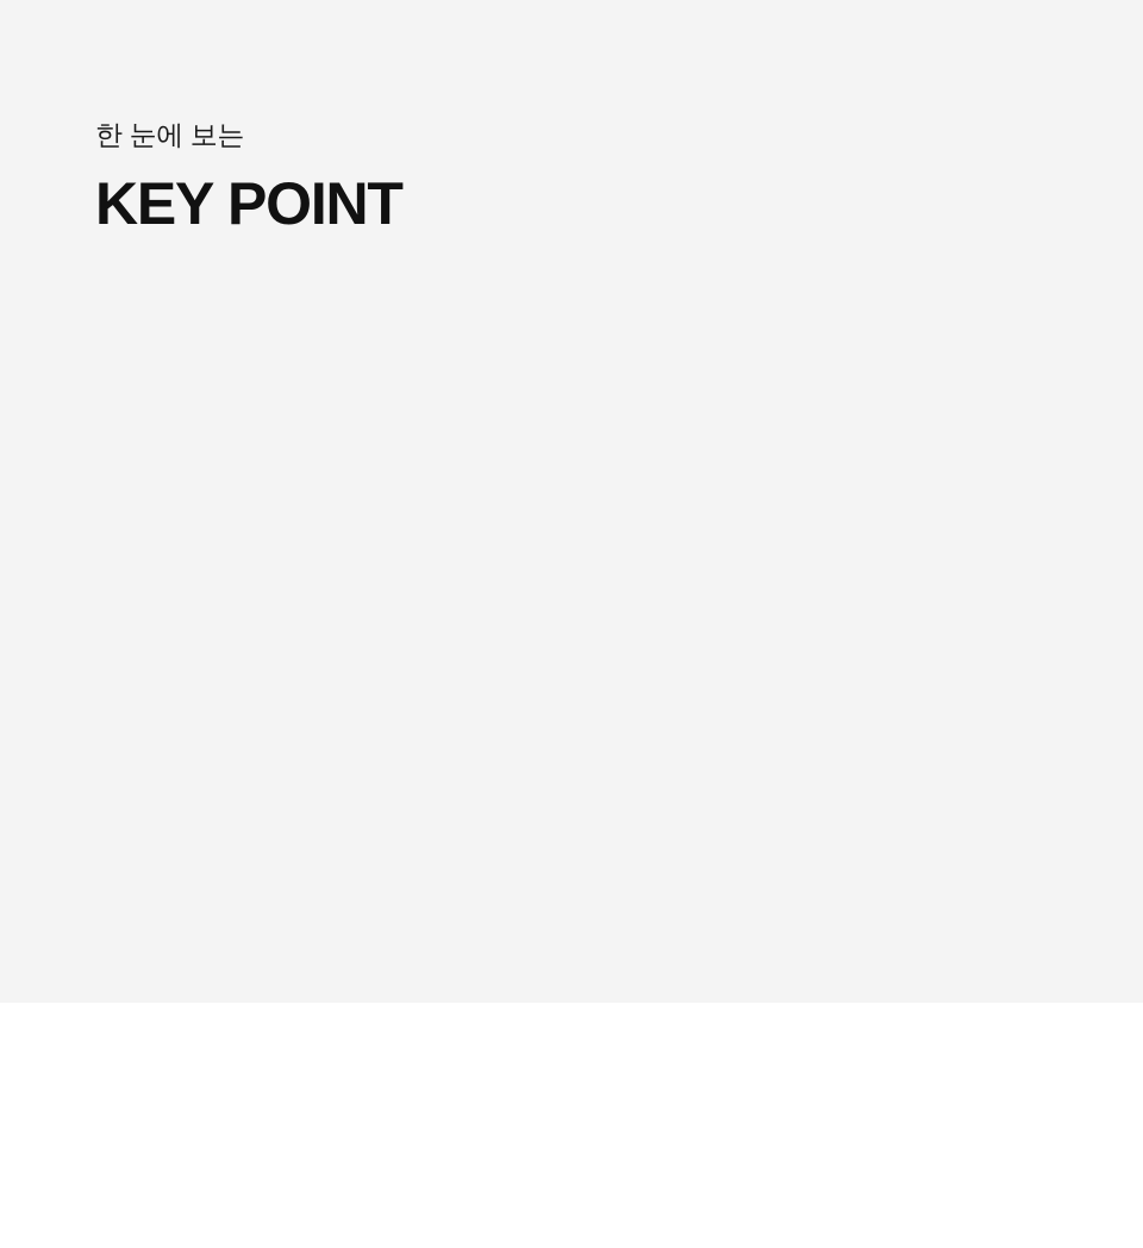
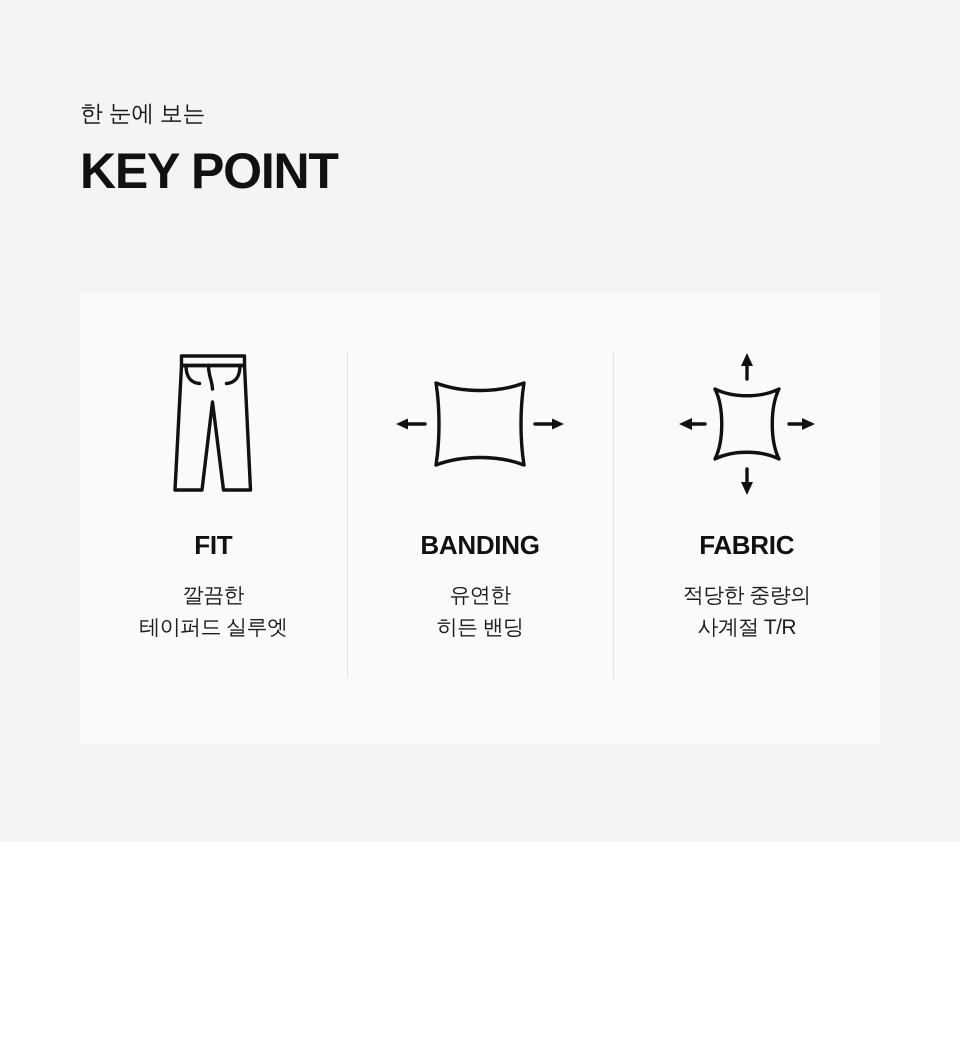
  한 눈에 보는
  KEY POINT
+ FIT
+ 깔끔한
+ 테이퍼드 실루엣
+ BANDING
+ 유연한
+ 히든 밴딩
+ FABRIC
+ 적당한 중량의
+ 사계절 T/R
